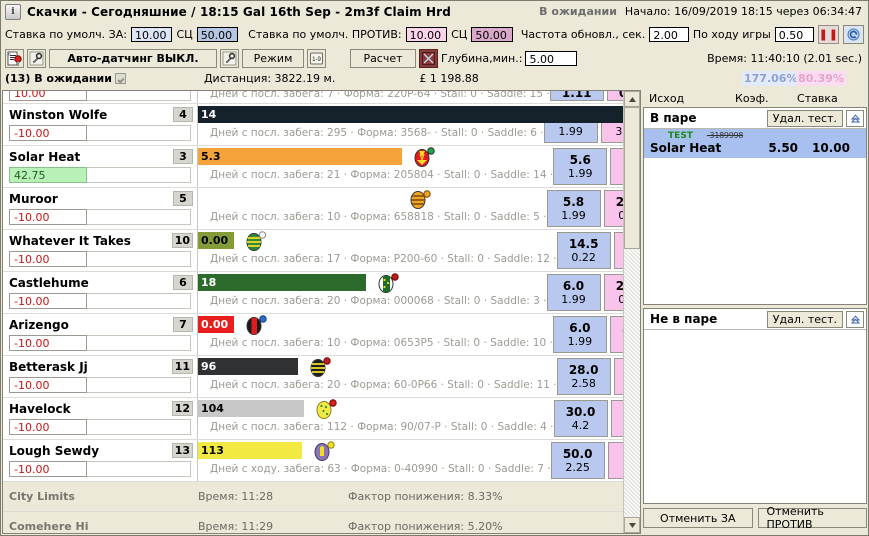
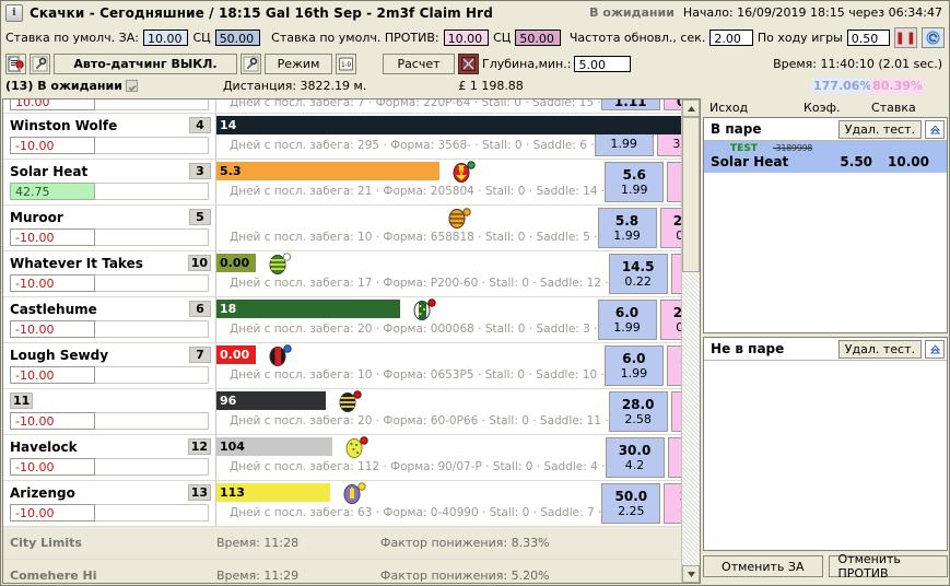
  i
  Скачки - Сегодняшние / 18:15 Gal 16th Sep - 2m3f Claim Hrd
  В ожидании
  Начало: 16/09/2019 18:15 через 06:34:47
  Ставка по умолч. ЗА:
  10.00
  СЦ
  50.00
  Ставка по умолч. ПРОТИВ:
  10.00
  СЦ
  50.00
  Частота обновл., сек.
  2.00
  По ходу игры
  0.50
  ❚❚
  Авто-датчинг ВЫКЛ.
  Режим
  Расчет
  Глубина,мин.:
  5.00
  Время: 11:40:10 (2.01 sec.)
  (13) В ожидании
  Дистанция: 3822.19 м.
  £ 1 198.88
  177.06%
  80.39%
  10.00
  Дней с посл. забега: 7 · Форма: 220P-64 · Stall: 0 · Saddle: 15 ·
  1.11
  Winston Wolfe
  4
  -10.00
  14
  Дней с посл. забега: 295 · Форма: 3568- · Stall: 0 · Saddle: 6 ·
  1.99
  Solar Heat
  3
  42.75
  5.3
  V
  Дней с посл. забега: 21 · Форма: 205804 · Stall: 0 · Saddle: 14 ·
  5.6
  1.99
  Muroor
  5
  -10.00
  Дней с посл. забега: 10 · Форма: 658818 · Stall: 0 · Saddle: 5 ·
  5.8
  1.99
  Whatever It Takes
  10
  -10.00
  0.00
  Дней с посл. забега: 17 · Форма: P200-60 · Stall: 0 · Saddle: 12 ·
  14.5
  0.22
  Castlehume
  6
  -10.00
  18
  Дней с посл. забега: 20 · Форма: 000068 · Stall: 0 · Saddle: 3 ·
  6.0
  1.99
- Arizengo
+ Lough Sewdy
  7
  -10.00
  0.00
  Дней с посл. забега: 10 · Форма: 0653P5 · Stall: 0 · Saddle: 10 ·
  6.0
  1.99
- Betterask Jj
  11
  -10.00
  96
  Дней с посл. забега: 20 · Форма: 60-0P66 · Stall: 0 · Saddle: 11 ·
  28.0
  2.58
  Havelock
  12
  -10.00
  104
  Дней с посл. забега: 112 · Форма: 90/07-P · Stall: 0 · Saddle: 4 ·
  30.0
  4.2
- Lough Sewdy
+ Arizengo
  13
  -10.00
  113
- Дней с ходу. забега: 63 · Форма: 0-40990 · Stall: 0 · Saddle: 7 ·
+ Дней с посл. забега: 63 · Форма: 0-40990 · Stall: 0 · Saddle: 7 ·
  50.0
  2.25
  City Limits
  Время: 11:28
  Фактор понижения: 8.33%
  Comehere Hi
  Время: 11:29
  Фактор понижения: 5.20%
  Исход
  Коэф.
  Ставка
  В паре
  Удал. тест.
  TEST
  -3189998
  Solar Heat
  5.50
  10.00
  Не в паре
  Удал. тест.
  Отменить ЗА
  Отменить ПРОТИВ
